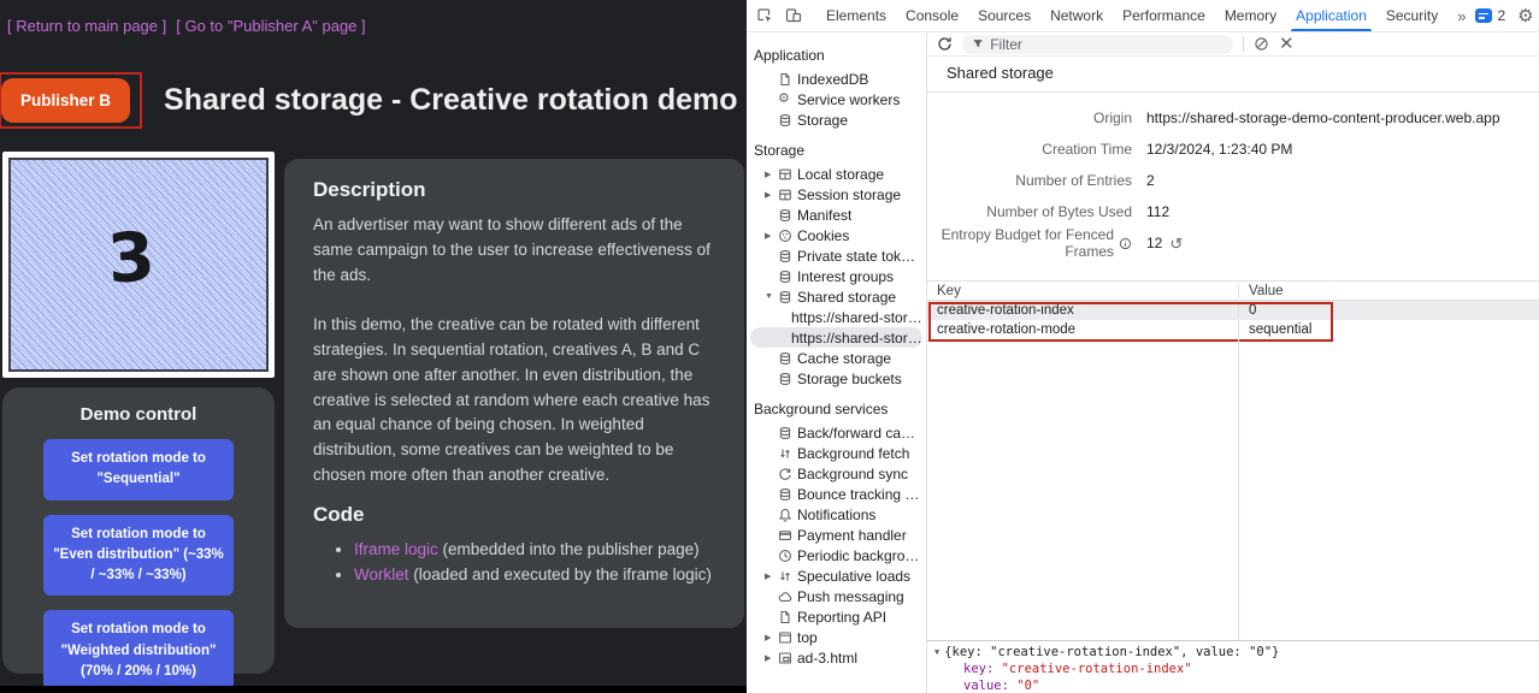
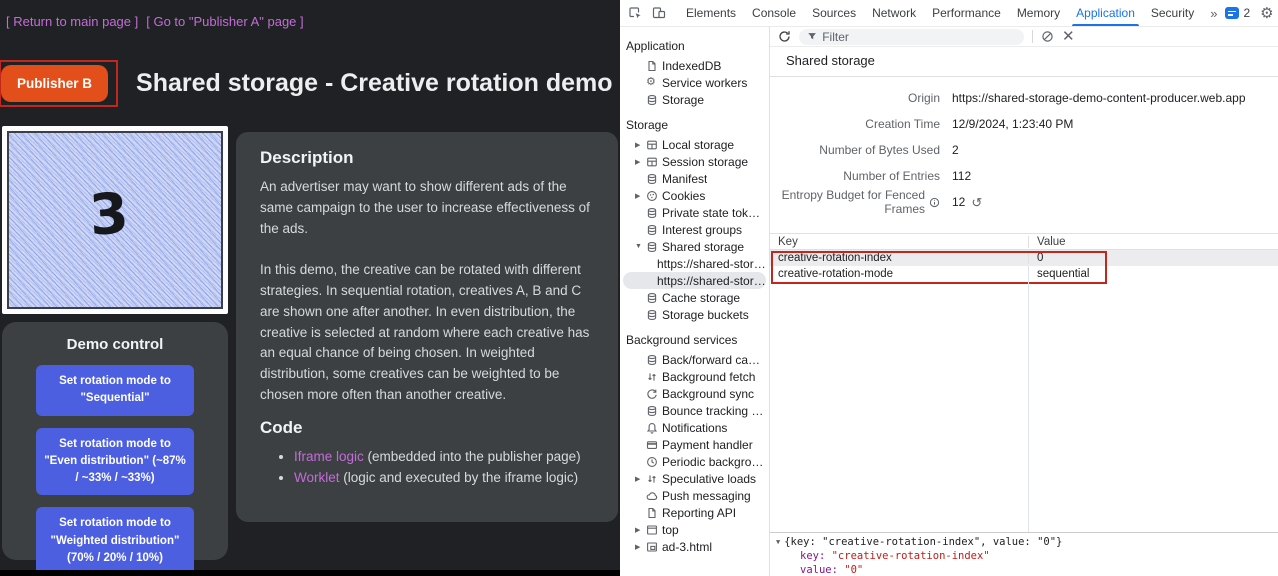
  [ Return to main page ] [ Go to "Publisher A" page ]
  Publisher B
  Shared storage - Creative rotation demo
  Demo control
  Set rotation mode to "Sequential"
- Set rotation mode to "Even distribution" (~33% / ~33% / ~33%)
+ Set rotation mode to "Even distribution" (~87% / ~33% / ~33%)
  Set rotation mode to "Weighted distribution" (70% / 20% / 10%)
  Description
  An advertiser may want to show different ads of the same campaign to the user to increase effectiveness of the ads.
  In this demo, the creative can be rotated with different strategies. In sequential rotation, creatives A, B and C are shown one after another. In even distribution, the creative is selected at random where each creative has an equal chance of being chosen. In weighted distribution, some creatives can be weighted to be chosen more often than another creative.
  Code
  Iframe logic (embedded into the publisher page)
- Worklet (loaded and executed by the iframe logic)
+ Worklet (logic and executed by the iframe logic)
  Elements Console Sources Network Performance Memory Application Security
  »
  2
  ⚙
  Application
  IndexedDB
  ⚙
  Service workers
  Storage
  Storage
  Local storage
  Session storage
  Manifest
  Cookies
  Private state tokens
  Interest groups
  Shared storage
  https://shared-storag
  https://shared-storag
  Cache storage
  Storage buckets
  Background services
  Back/forward cache
  Background fetch
  Background sync
  Bounce tracking mit
  Notifications
  Payment handler
  Periodic backgroun
  Speculative loads
  Push messaging
  Reporting API
  top
  ad-3.html
  Filter
  ✕
  Shared storage
  Origin
  https://shared-storage-demo-content-producer.web.app
  Creation Time
- 12/3/2024, 1:23:40 PM
+ 12/9/2024, 1:23:40 PM
- Number of Entries
+ Number of Bytes Used
  2
- Number of Bytes Used
+ Number of Entries
  112
  Entropy Budget for Fenced Frames
  12
  ↺
  Key
  Value
  creative-rotation-index
  0
  creative-rotation-mode
  sequential
  ▼
  {key: "creative-rotation-index", value: "0"}
  key: "creative-rotation-index"
  value: "0"
